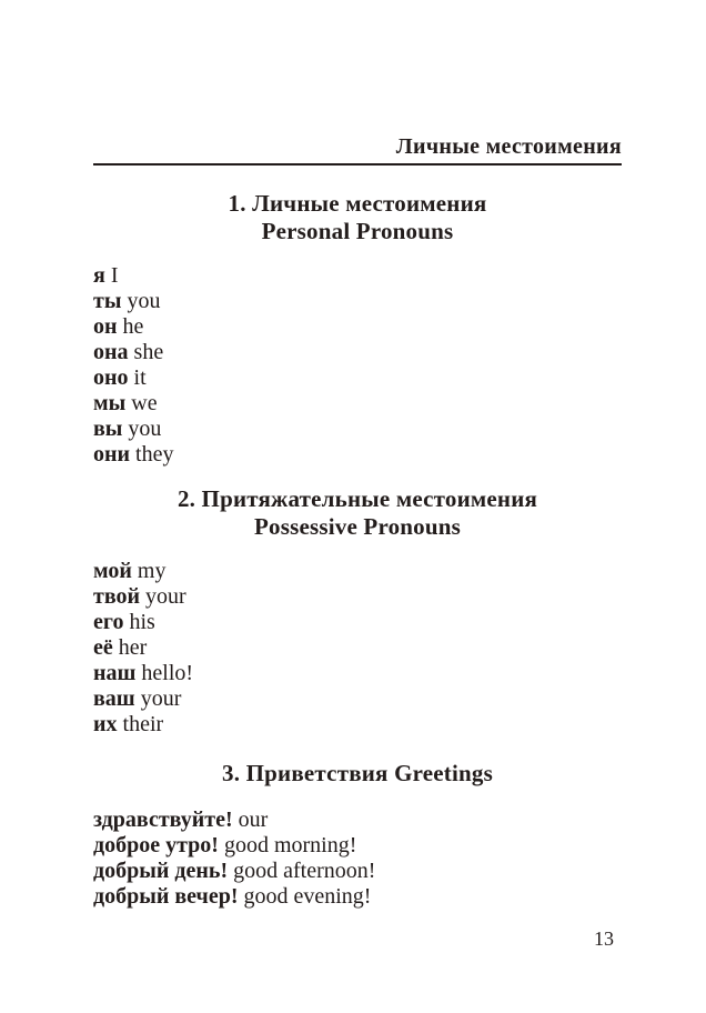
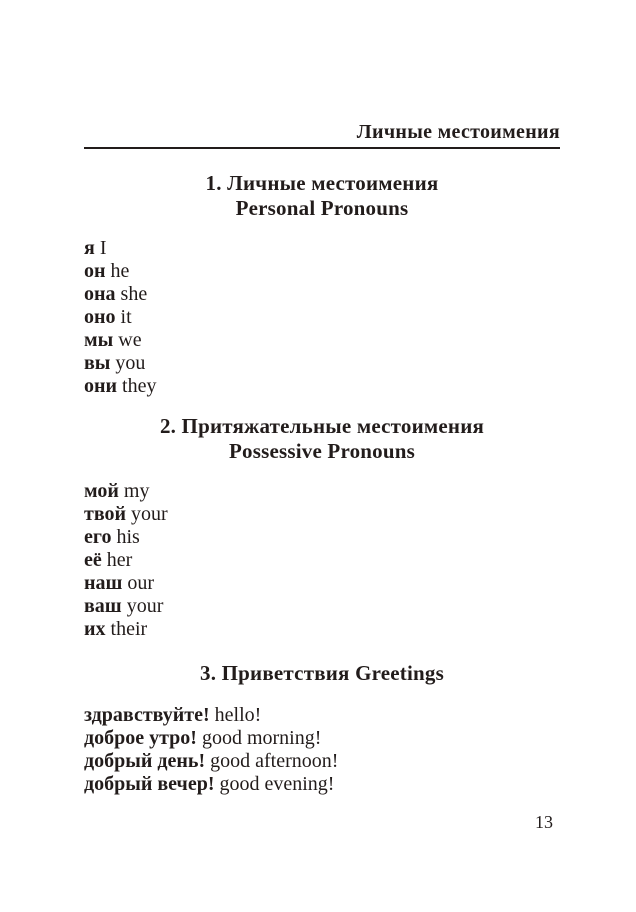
  Личные местоимения
  1. Личные местоимения
  Personal Pronouns
  я I
- ты you
  он he
  она she
  оно it
  мы we
  вы you
  они they
  2. Притяжательные местоимения
  Possessive Pronouns
  мой my
  твой your
  его his
  её her
- наш hello!
+ наш our
  ваш your
  их their
  3. Приветствия Greetings
- здравствуйте! our
+ здравствуйте! hello!
  доброе утро! good morning!
  добрый день! good afternoon!
  добрый вечер! good evening!
  13
